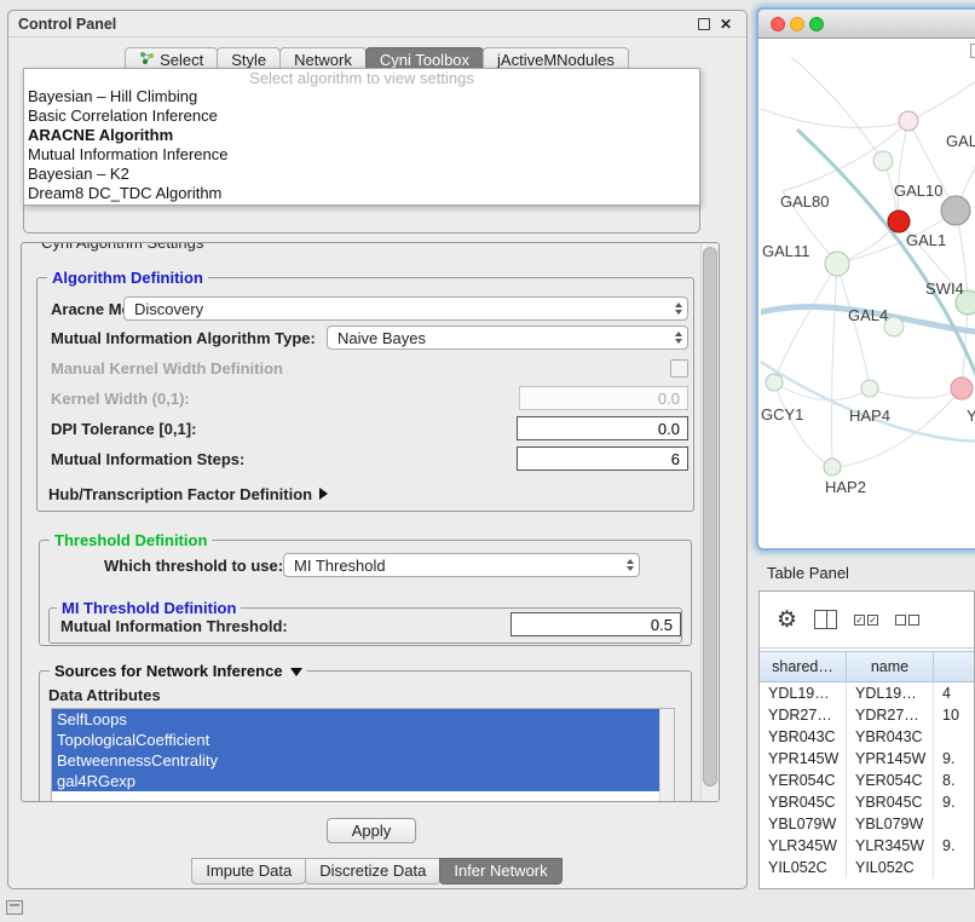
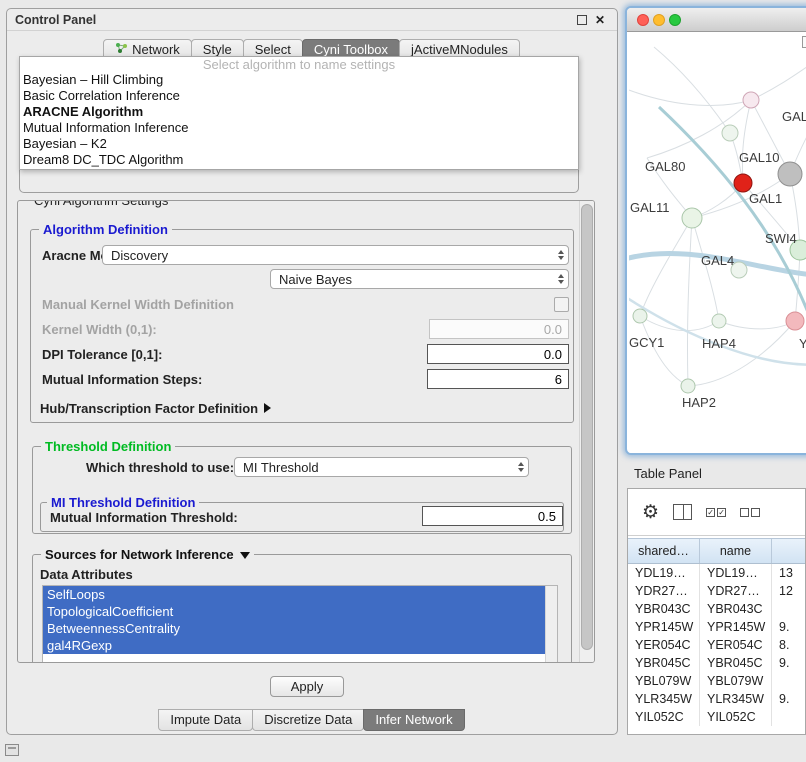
  Control Panel
- Select
+ Network
  Style
- Network
+ Select
  Cyni Toolbox
  jActiveMNodules
- Select algorithm to view settings
+ Select algorithm to name settings
  Bayesian – Hill Climbing
  Basic Correlation Inference
  ARACNE Algorithm
  Mutual Information Inference
  Bayesian – K2
  Dream8 DC_TDC Algorithm
  Cyni Algorithm Settings
  Algorithm Definition
  Discovery
- Mutual Information Algorithm Type:
  Naive Bayes
  Manual Kernel Width Definition
  Kernel Width (0,1):
  0.0
  DPI Tolerance [0,1]:
  0.0
  Mutual Information Steps:
  6
  Hub/Transcription Factor Definition
  Threshold Definition
  Which threshold to use:
  MI Threshold
  MI Threshold Definition
  Mutual Information Threshold:
  0.5
  Sources for Network Inference
  Data Attributes
  SelfLoops
  TopologicalCoefficient
  BetweennessCentrality
  gal4RGexp
  Apply
  Impute Data
  Discretize Data
  Infer Network
  GAL80
  GAL10
  GAL
  GAL11
  GAL1
  SWI4
  GAL4
  GCY1
  HAP4
  HAP2
  Y
  Table Panel
  ✓
  ✓
  shared…
  name
  YDL19…
  YDL19…
- 4
+ 13
  YDR27…
  YDR27…
- 10
+ 12
  YBR043C
  YBR043C
  YPR145W
  YPR145W
  9.
  YER054C
  YER054C
  8.
  YBR045C
  YBR045C
  9.
  YBL079W
  YBL079W
  YLR345W
  YLR345W
  9.
  YIL052C
  YIL052C
